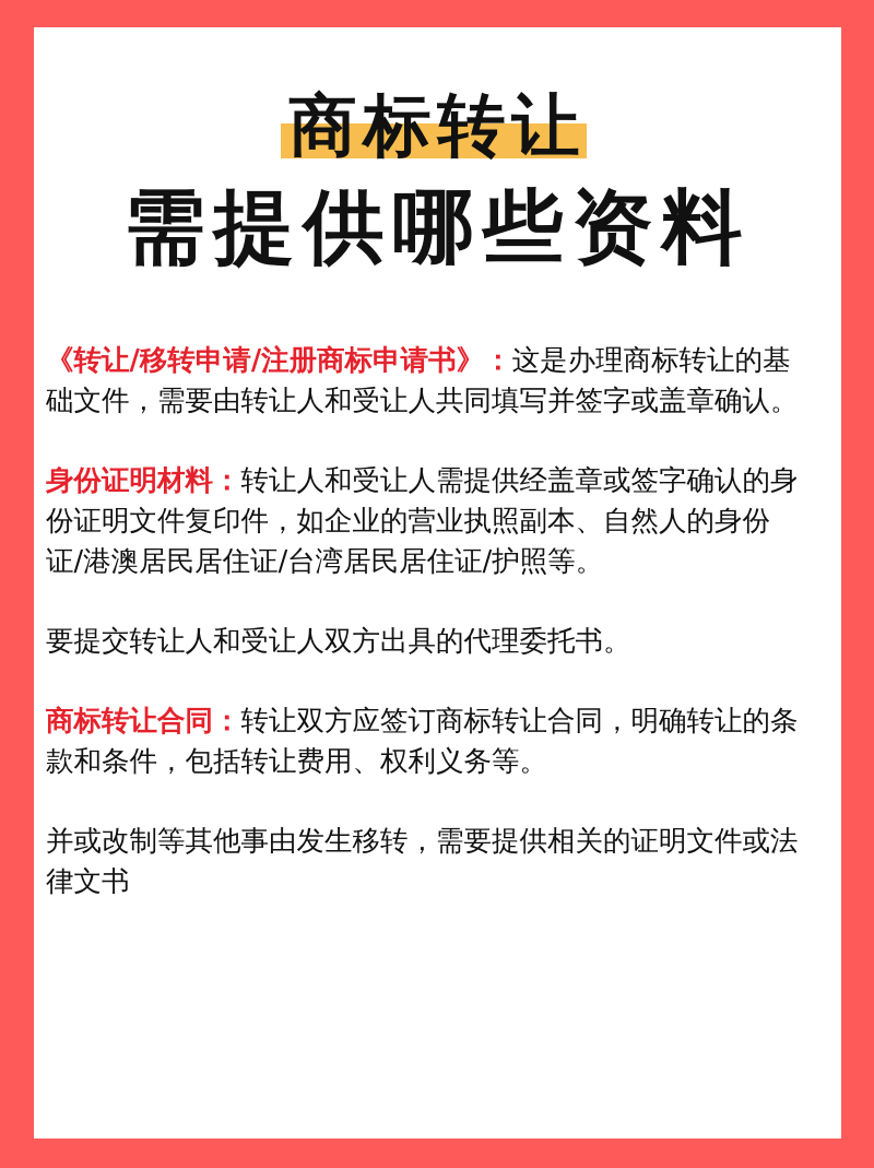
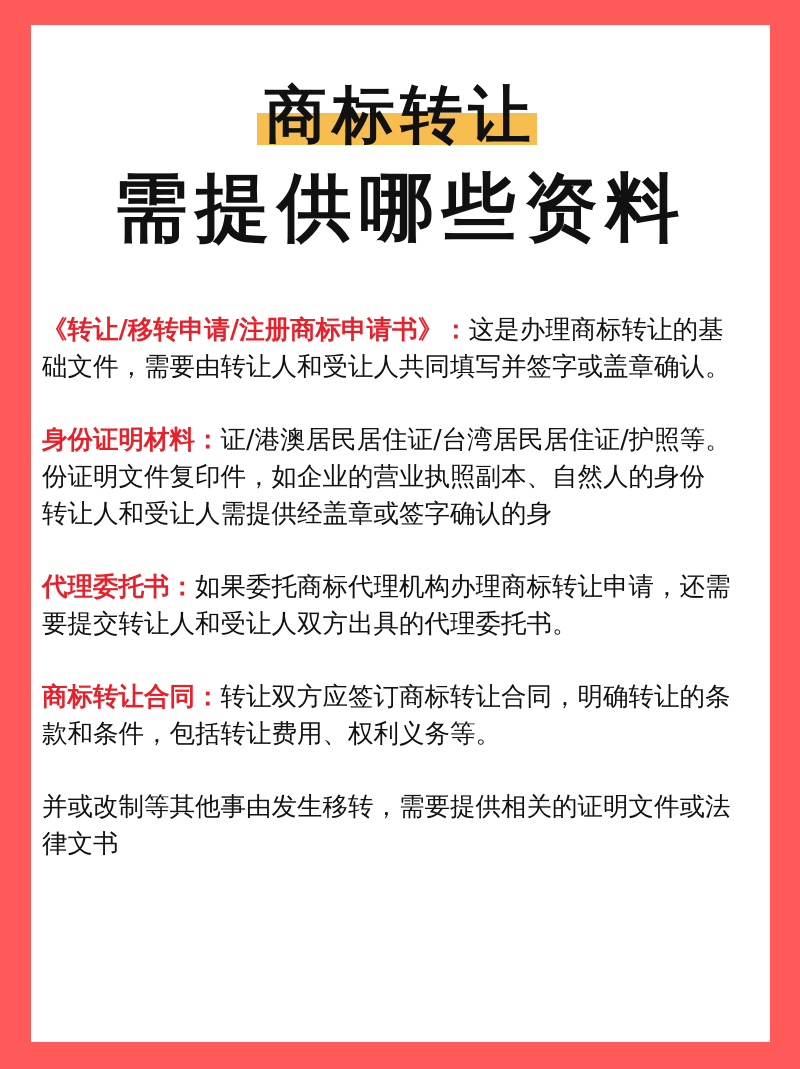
  商标转让
  需提供哪些资料
  《转让/移转申请/注册商标申请书》：这是办理商标转让的基
  础文件，需要由转让人和受让人共同填写并签字或盖章确认。
- 身份证明材料：转让人和受让人需提供经盖章或签字确认的身
+ 身份证明材料：证/港澳居民居住证/台湾居民居住证/护照等。
  份证明文件复印件，如企业的营业执照副本、自然人的身份
- 证/港澳居民居住证/台湾居民居住证/护照等。
+ 转让人和受让人需提供经盖章或签字确认的身
+ 代理委托书：如果委托商标代理机构办理商标转让申请，还需
  要提交转让人和受让人双方出具的代理委托书。
  商标转让合同：转让双方应签订商标转让合同，明确转让的条
  款和条件，包括转让费用、权利义务等。
  并或改制等其他事由发生移转，需要提供相关的证明文件或法
  律文书
